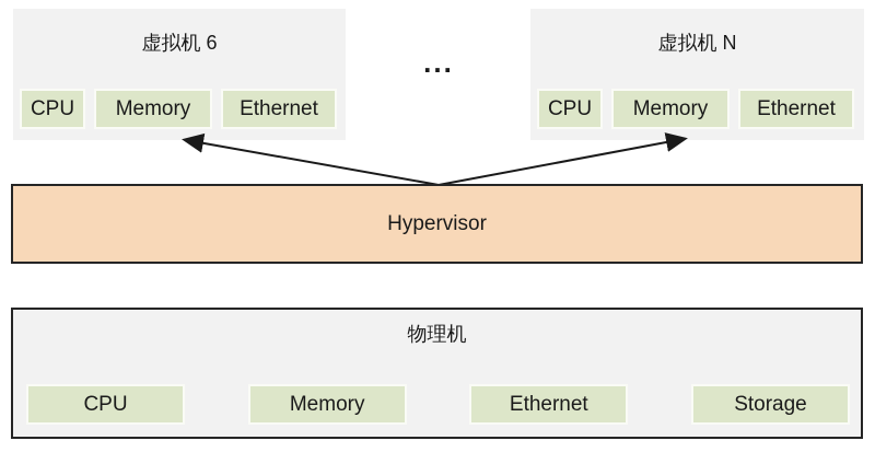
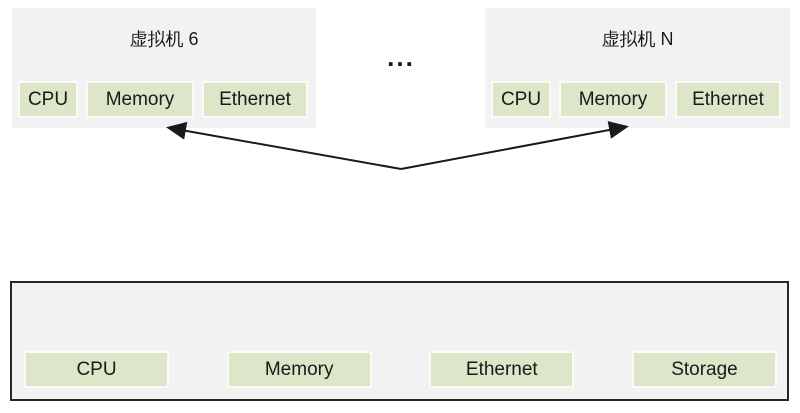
  虚拟机 6
  CPU
  Memory
  Ethernet
  ...
  虚拟机 N
  CPU
  Memory
  Ethernet
- Hypervisor
- 物理机
  CPU
  Memory
  Ethernet
  Storage
